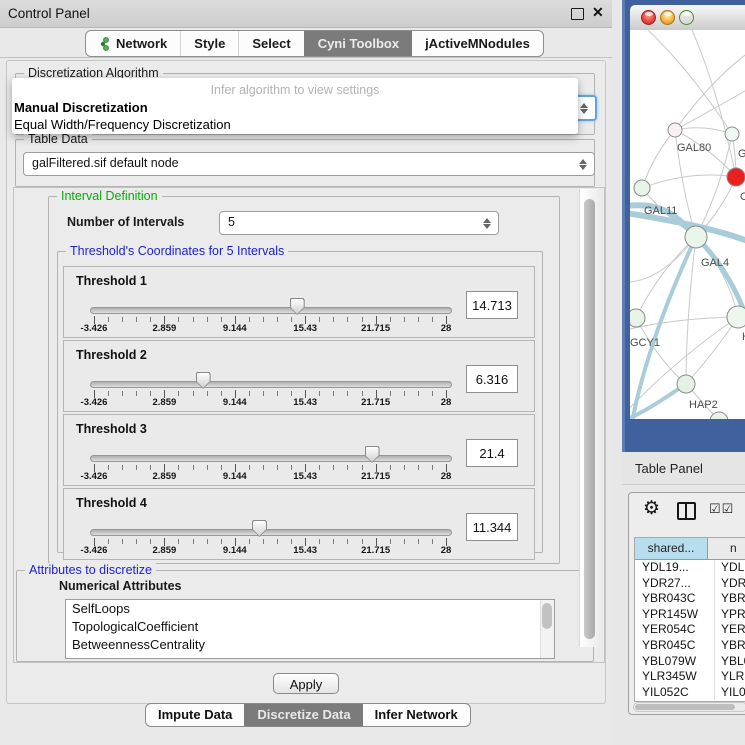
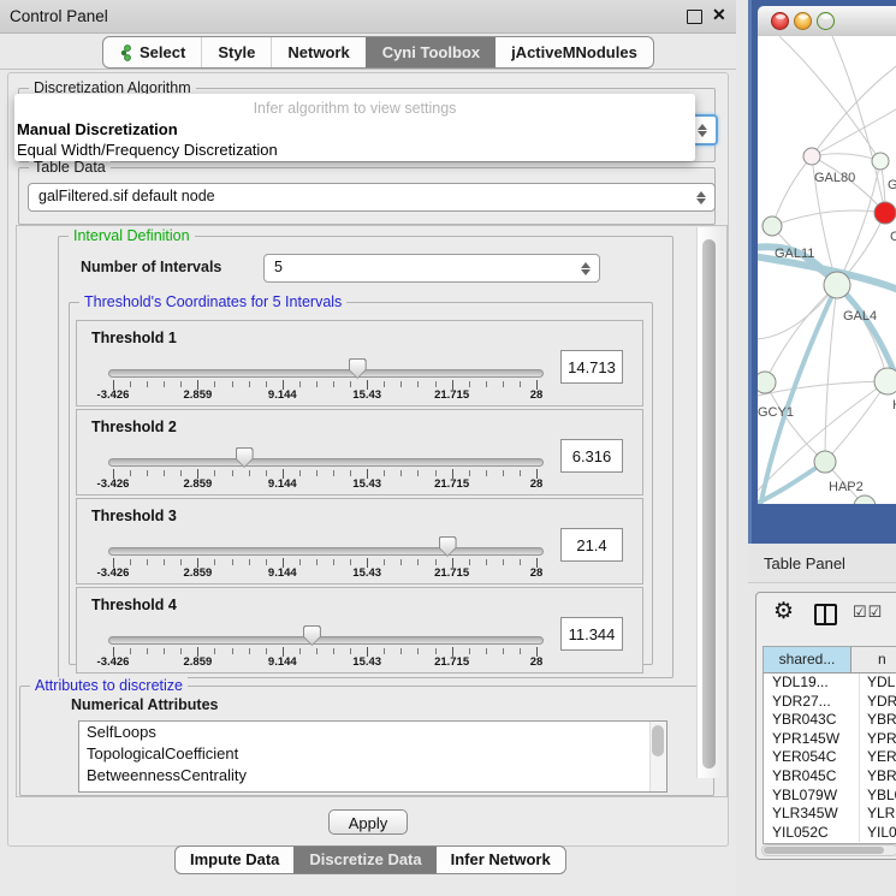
  Control Panel
  ✕
- Network
+ Select
  Style
- Select
+ Network
  Cyni Toolbox
  jActiveMNodules
  Discretization Algorithm
  Table Data
  galFiltered.sif default node
  Interval Definition
  Number of Intervals
  5
  Threshold's Coordinates for 5 Intervals
  Threshold 1
  -3.426
  2.859
  9.144
  15.43
  21.715
  28
  14.713
  Threshold 2
  -3.426
  2.859
  9.144
  15.43
  21.715
  28
  6.316
  Threshold 3
  -3.426
  2.859
  9.144
  15.43
  21.715
  28
  21.4
  Threshold 4
  -3.426
  2.859
  9.144
  15.43
  21.715
  28
  11.344
  Attributes to discretize
  Numerical Attributes
  SelfLoops
  TopologicalCoefficient
  BetweennessCentrality
  Apply
  Impute Data
  Discretize Data
  Infer Network
  Infer algorithm to view settings
  Manual Discretization
  Equal Width/Frequency Discretization
  GAL80
  C
  GAL11
  GAL4
  GCY1
  HAP2
  Table Panel
  ⚙
  ☑☑
  shared...
  n
  YDL19...
  YDL
  YDR27...
  YDR
  YBR043C
  YBR
  YPR145W
  YPR
  YER054C
  YER
  YBR045C
  YBR
  YBL079W
  YBL
  YLR345W
  YLR
  YIL052C
  YIL0
